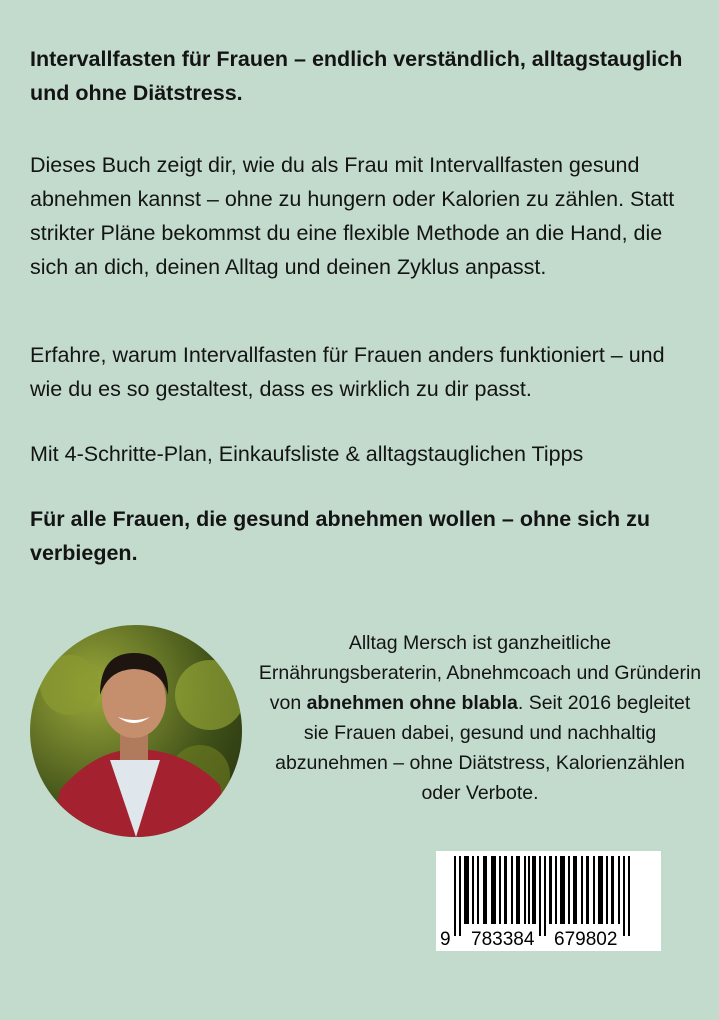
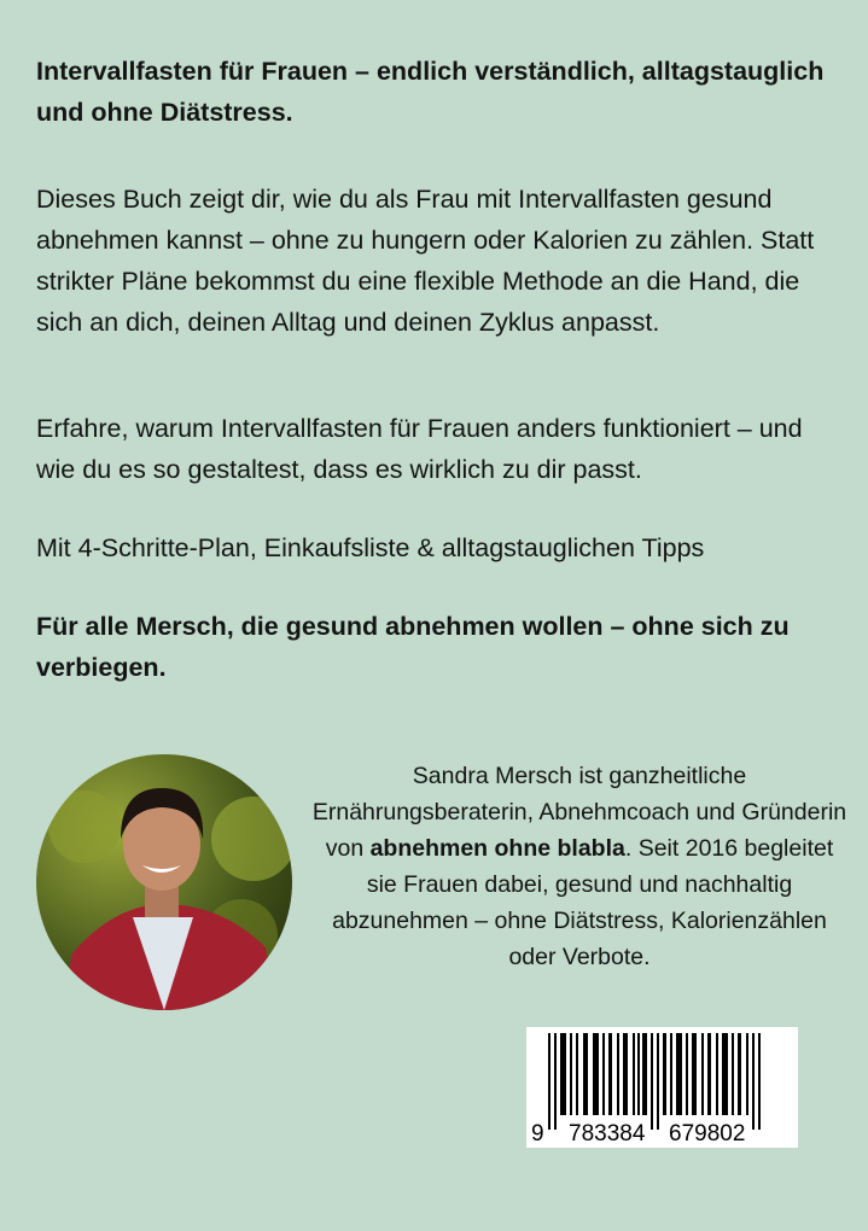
  Intervallfasten für Frauen – endlich verständlich, alltagstauglich und ohne Diätstress.
  Dieses Buch zeigt dir, wie du als Frau mit Intervallfasten gesund abnehmen kannst – ohne zu hungern oder Kalorien zu zählen. Statt strikter Pläne bekommst du eine flexible Methode an die Hand, die sich an dich, deinen Alltag und deinen Zyklus anpasst.
  Erfahre, warum Intervallfasten für Frauen anders funktioniert – und wie du es so gestaltest, dass es wirklich zu dir passt.
  Mit 4-Schritte-Plan, Einkaufsliste & alltagstauglichen Tipps
- Für alle Frauen, die gesund abnehmen wollen – ohne sich zu verbiegen.
+ Für alle Mersch, die gesund abnehmen wollen – ohne sich zu verbiegen.
- Alltag Mersch ist ganzheitliche Ernährungsberaterin, Abnehmcoach und Gründerin von abnehmen ohne blabla. Seit 2016 begleitet sie Frauen dabei, gesund und nachhaltig abzunehmen – ohne Diätstress, Kalorienzählen oder Verbote.
+ Sandra Mersch ist ganzheitliche Ernährungsberaterin, Abnehmcoach und Gründerin von abnehmen ohne blabla. Seit 2016 begleitet sie Frauen dabei, gesund und nachhaltig abzunehmen – ohne Diätstress, Kalorienzählen oder Verbote.
  9
  783384
  679802
